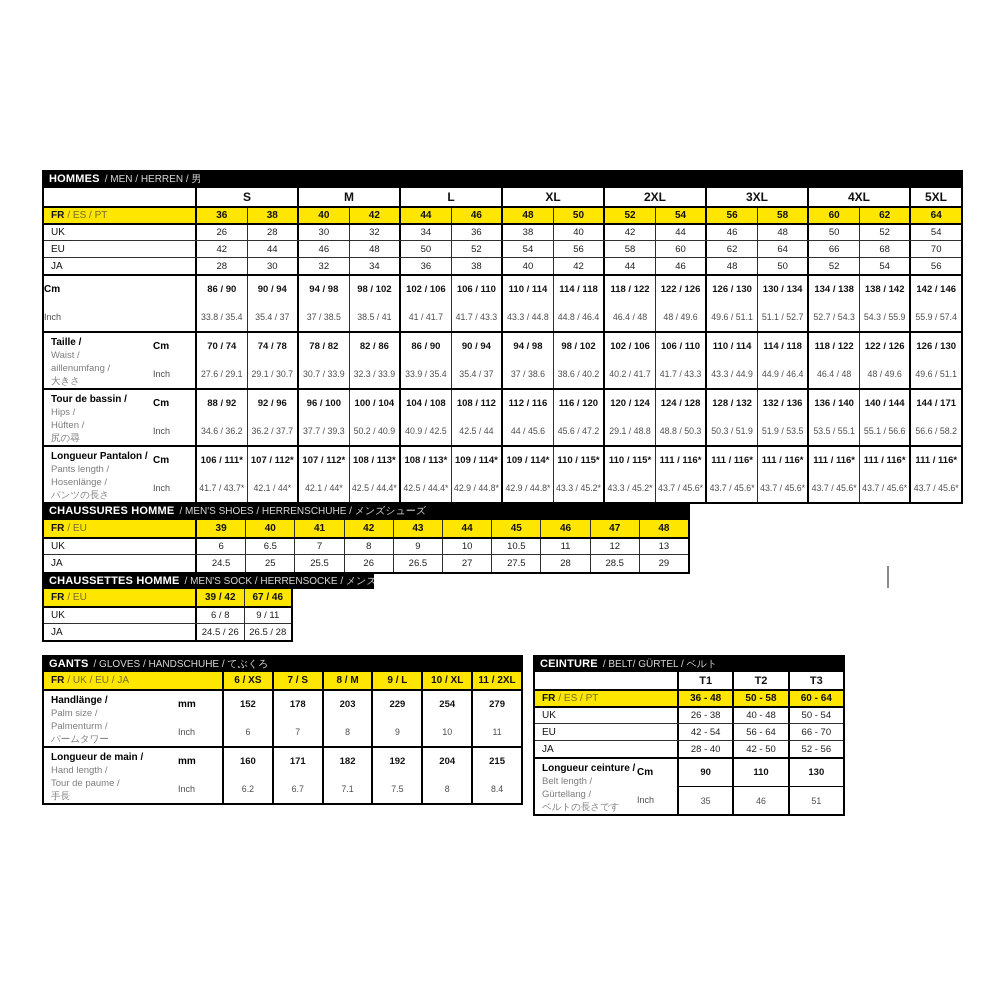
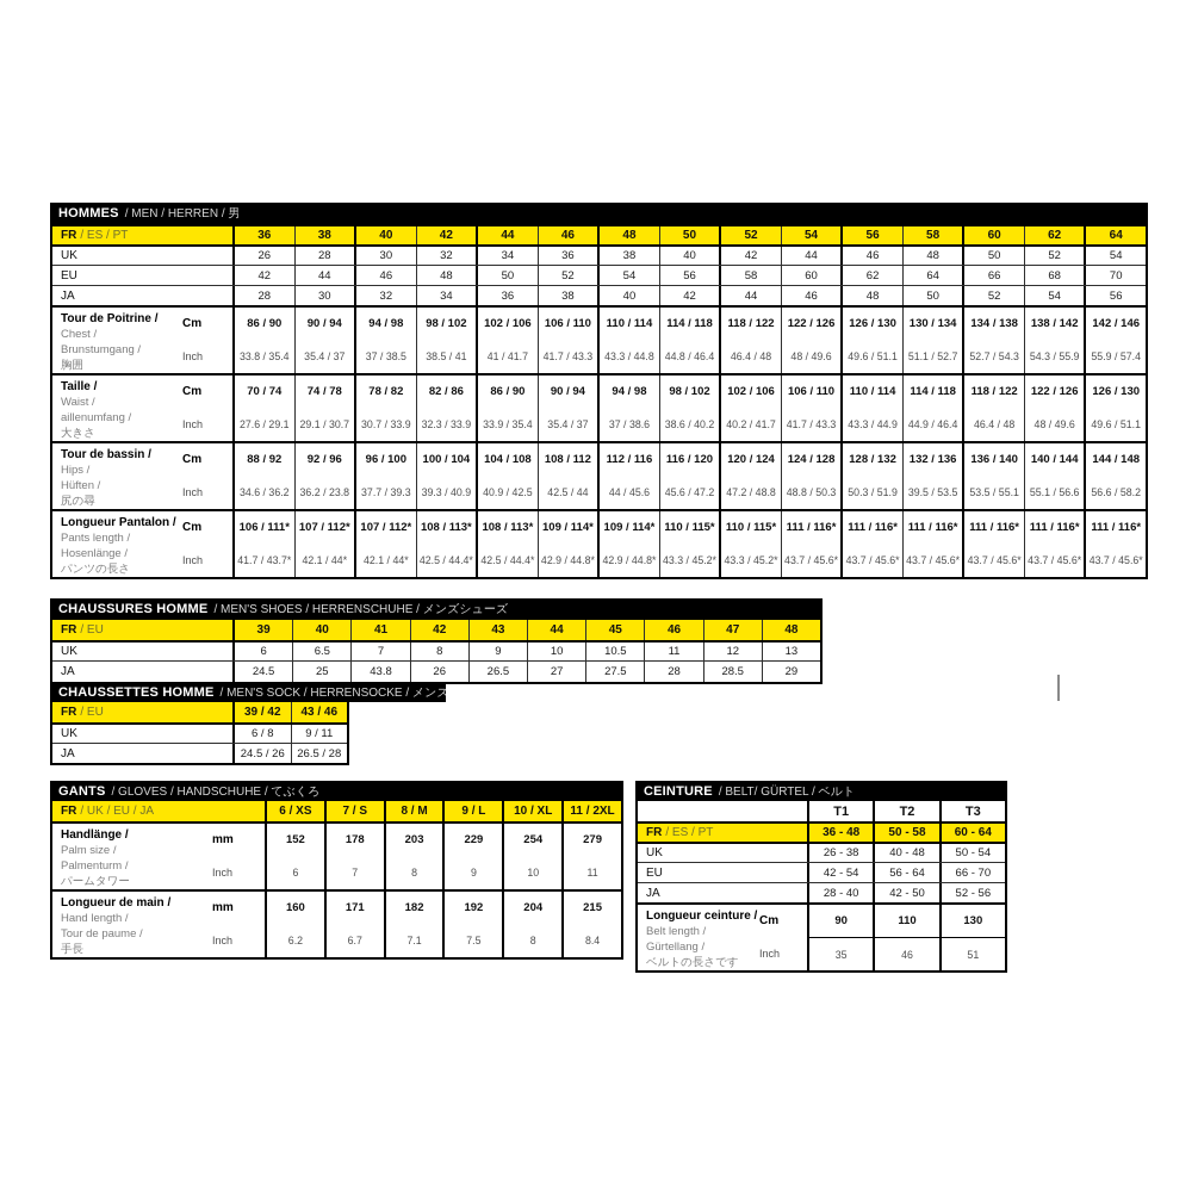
  HOMMES
  / MEN / HERREN / 男
- S
- M
- L
- XL
- 2XL
- 3XL
- 4XL
- 5XL
  FR
  / ES / PT
  36
  38
  40
  42
  44
  46
  48
  50
  52
  54
  56
  58
  60
  62
  64
  UK
  26
  28
  30
  32
  34
  36
  38
  40
  42
  44
  46
  48
  50
  52
  54
  EU
  42
  44
  46
  48
  50
  52
  54
  56
  58
  60
  62
  64
  66
  68
  70
  JA
  28
  30
  32
  34
  36
  38
  40
  42
  44
  46
  48
  50
  52
  54
  56
+ Tour de Poitrine /
+ Chest /
+ Brunstumgang /
+ 胸囲
  Cm
  Inch
  86 / 90
  33.8 / 35.4
  90 / 94
  35.4 / 37
  94 / 98
  37 / 38.5
  98 / 102
  38.5 / 41
  102 / 106
  41 / 41.7
  106 / 110
  41.7 / 43.3
  110 / 114
  43.3 / 44.8
  114 / 118
  44.8 / 46.4
  118 / 122
  46.4 / 48
  122 / 126
  48 / 49.6
  126 / 130
  49.6 / 51.1
  130 / 134
  51.1 / 52.7
  134 / 138
  52.7 / 54.3
  138 / 142
  54.3 / 55.9
  142 / 146
  55.9 / 57.4
  Taille /
  Waist /
  aillenumfang /
  大きさ
  Cm
  Inch
  70 / 74
  27.6 / 29.1
  74 / 78
  29.1 / 30.7
  78 / 82
  30.7 / 33.9
  82 / 86
  32.3 / 33.9
  86 / 90
  33.9 / 35.4
  90 / 94
  35.4 / 37
  94 / 98
  37 / 38.6
  98 / 102
  38.6 / 40.2
  102 / 106
  40.2 / 41.7
  106 / 110
  41.7 / 43.3
  110 / 114
  43.3 / 44.9
  114 / 118
  44.9 / 46.4
  118 / 122
  46.4 / 48
  122 / 126
  48 / 49.6
  126 / 130
  49.6 / 51.1
  Tour de bassin /
  Hips /
  Hüften /
  尻の尋
  Cm
  Inch
  88 / 92
  34.6 / 36.2
  92 / 96
- 36.2 / 37.7
+ 36.2 / 23.8
  96 / 100
  37.7 / 39.3
  100 / 104
- 50.2 / 40.9
+ 39.3 / 40.9
  104 / 108
  40.9 / 42.5
  108 / 112
  42.5 / 44
  112 / 116
  44 / 45.6
  116 / 120
  45.6 / 47.2
  120 / 124
- 29.1 / 48.8
+ 47.2 / 48.8
  124 / 128
  48.8 / 50.3
  128 / 132
  50.3 / 51.9
  132 / 136
- 51.9 / 53.5
+ 39.5 / 53.5
  136 / 140
  53.5 / 55.1
  140 / 144
  55.1 / 56.6
- 144 / 171
+ 144 / 148
  56.6 / 58.2
  Longueur Pantalon /
  Pants length /
  Hosenlänge /
  パンツの長さ
  Cm
  Inch
  106 / 111*
  41.7 / 43.7*
  107 / 112*
  42.1 / 44*
  107 / 112*
  42.1 / 44*
  108 / 113*
  42.5 / 44.4*
  108 / 113*
  42.5 / 44.4*
  109 / 114*
  42.9 / 44.8*
  109 / 114*
  42.9 / 44.8*
  110 / 115*
  43.3 / 45.2*
  110 / 115*
  43.3 / 45.2*
  111 / 116*
  43.7 / 45.6*
  111 / 116*
  43.7 / 45.6*
  111 / 116*
  43.7 / 45.6*
  111 / 116*
  43.7 / 45.6*
  111 / 116*
  43.7 / 45.6*
  111 / 116*
  43.7 / 45.6*
  CHAUSSURES HOMME
  / MEN'S SHOES / HERRENSCHUHE / メンズシューズ
  FR
  / EU
  39
  40
  41
  42
  43
  44
  45
  46
  47
  48
  UK
  6
  6.5
  7
  8
  9
  10
  10.5
  11
  12
  13
  JA
  24.5
  25
- 25.5
+ 43.8
  26
  26.5
  27
  27.5
  28
  28.5
  29
  CHAUSSETTES HOMME
  / MEN'S SOCK / HERRENSOCKE / メンズ
  FR
  / EU
  39 / 42
- 67 / 46
+ 43 / 46
  UK
  6 / 8
  9 / 11
  JA
  24.5 / 26
  26.5 / 28
  GANTS
  / GLOVES / HANDSCHUHE / てぶくろ
  FR
  / UK / EU / JA
  6 / XS
  7 / S
  8 / M
  9 / L
  10 / XL
  11 / 2XL
  Handlänge /
  Palm size /
  Palmenturm /
  パームタワー
  mm
  Inch
  152
  6
  178
  7
  203
  8
  229
  9
  254
  10
  279
  11
  Longueur de main /
  Hand length /
  Tour de paume /
  手長
  mm
  Inch
  160
  6.2
  171
  6.7
  182
  7.1
  192
  7.5
  204
  8
  215
  8.4
  CEINTURE
  / BELT/ GÜRTEL / ベルト
  T1
  T2
  T3
  FR
  / ES / PT
  36 - 48
  50 - 58
  60 - 64
  UK
  26 - 38
  40 - 48
  50 - 54
  EU
  42 - 54
  56 - 64
  66 - 70
  JA
  28 - 40
  42 - 50
  52 - 56
  Longueur ceinture /
  Belt length /
  Gürtellang /
  ベルトの長さです
  Cm
  Inch
  90
  35
  110
  46
  130
  51
